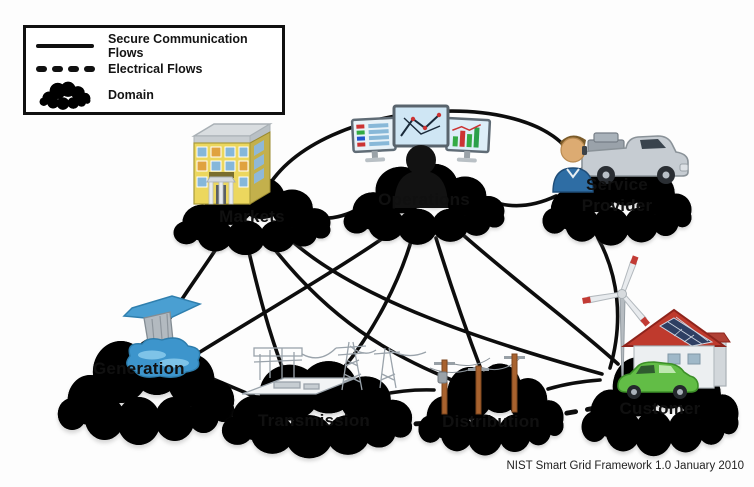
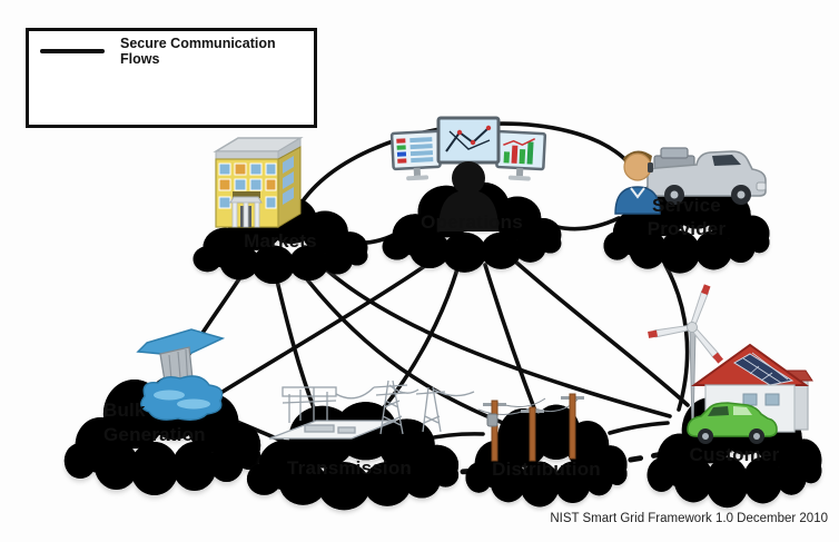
  Secure Communication Flows
- Electrical Flows
- Domain
  Markets
  Operations
  Service
  Provider
+ Bulk
  Generation
  Transmission
  Distribution
  Customer
- NIST Smart Grid Framework 1.0 January 2010
+ NIST Smart Grid Framework 1.0 December 2010
